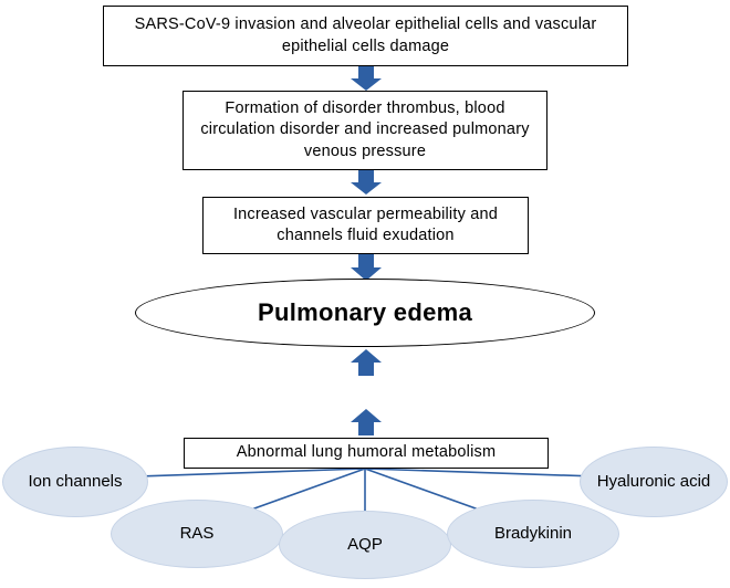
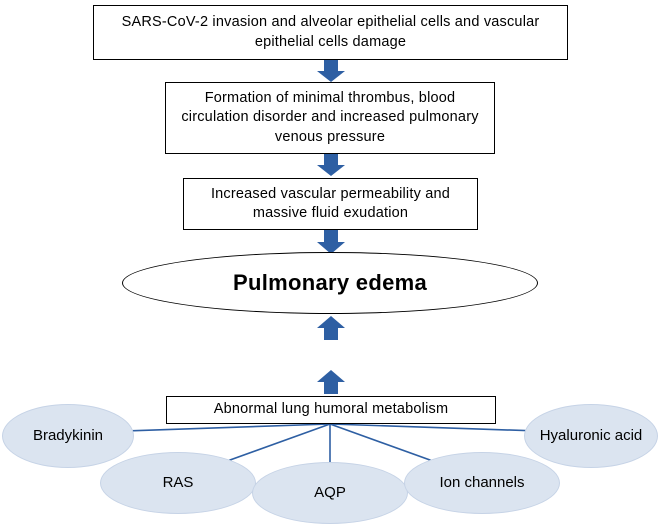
- SARS-CoV-9 invasion and alveolar epithelial cells and vascular epithelial cells damage
+ SARS-CoV-2 invasion and alveolar epithelial cells and vascular epithelial cells damage
- Formation of disorder thrombus, blood circulation disorder and increased pulmonary venous pressure
+ Formation of minimal thrombus, blood circulation disorder and increased pulmonary venous pressure
- Increased vascular permeability and channels fluid exudation
+ Increased vascular permeability and massive fluid exudation
  Pulmonary edema
  Abnormal lung humoral metabolism
- Ion channels
+ Bradykinin
  RAS
  AQP
- Bradykinin
+ Ion channels
  Hyaluronic acid
